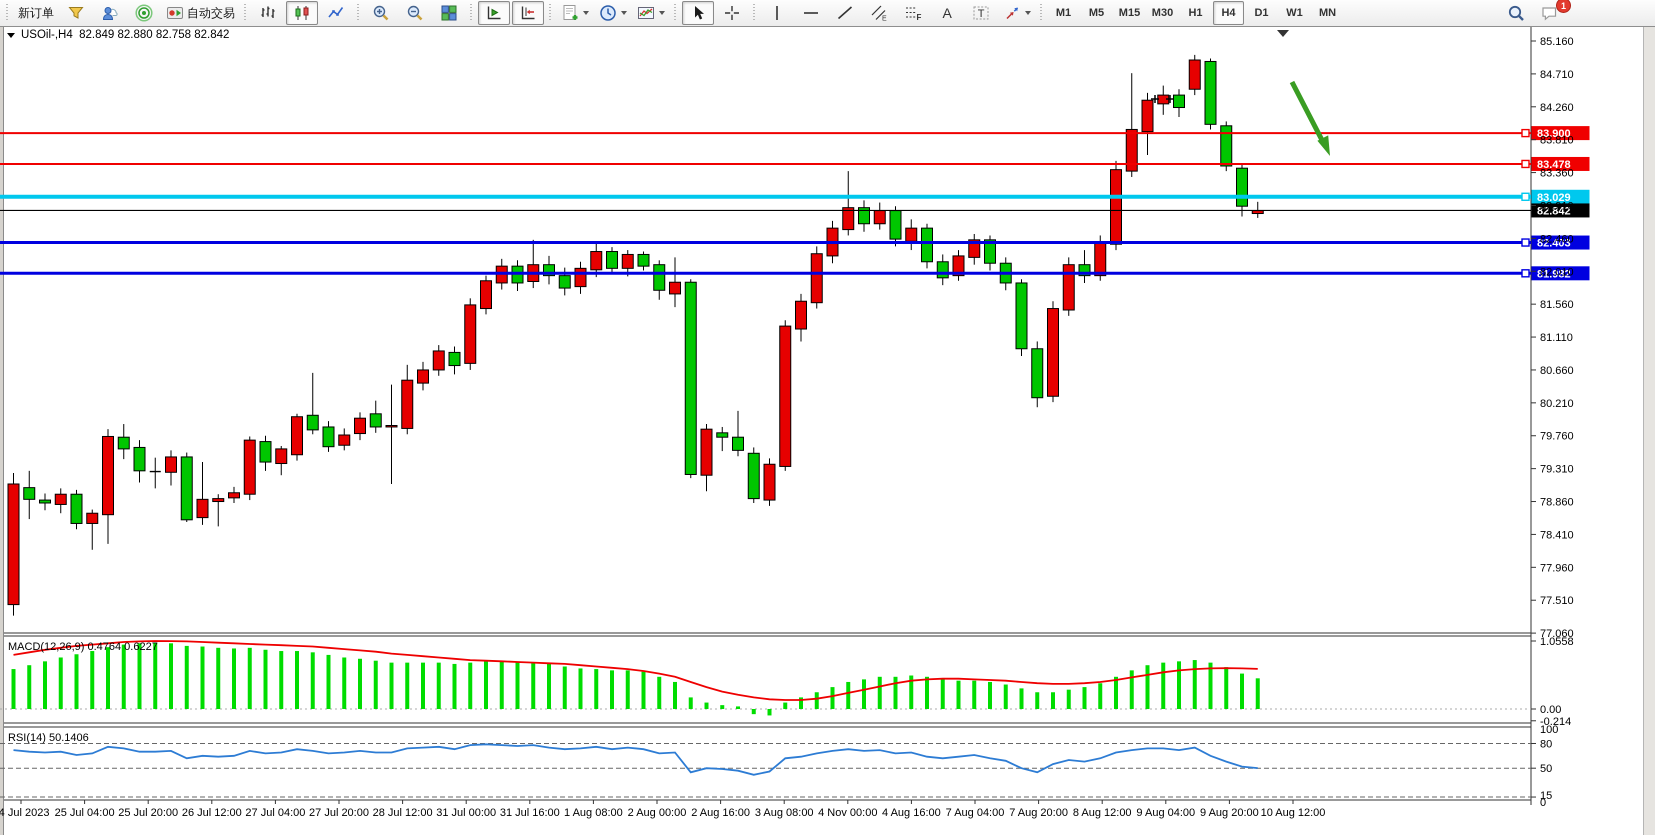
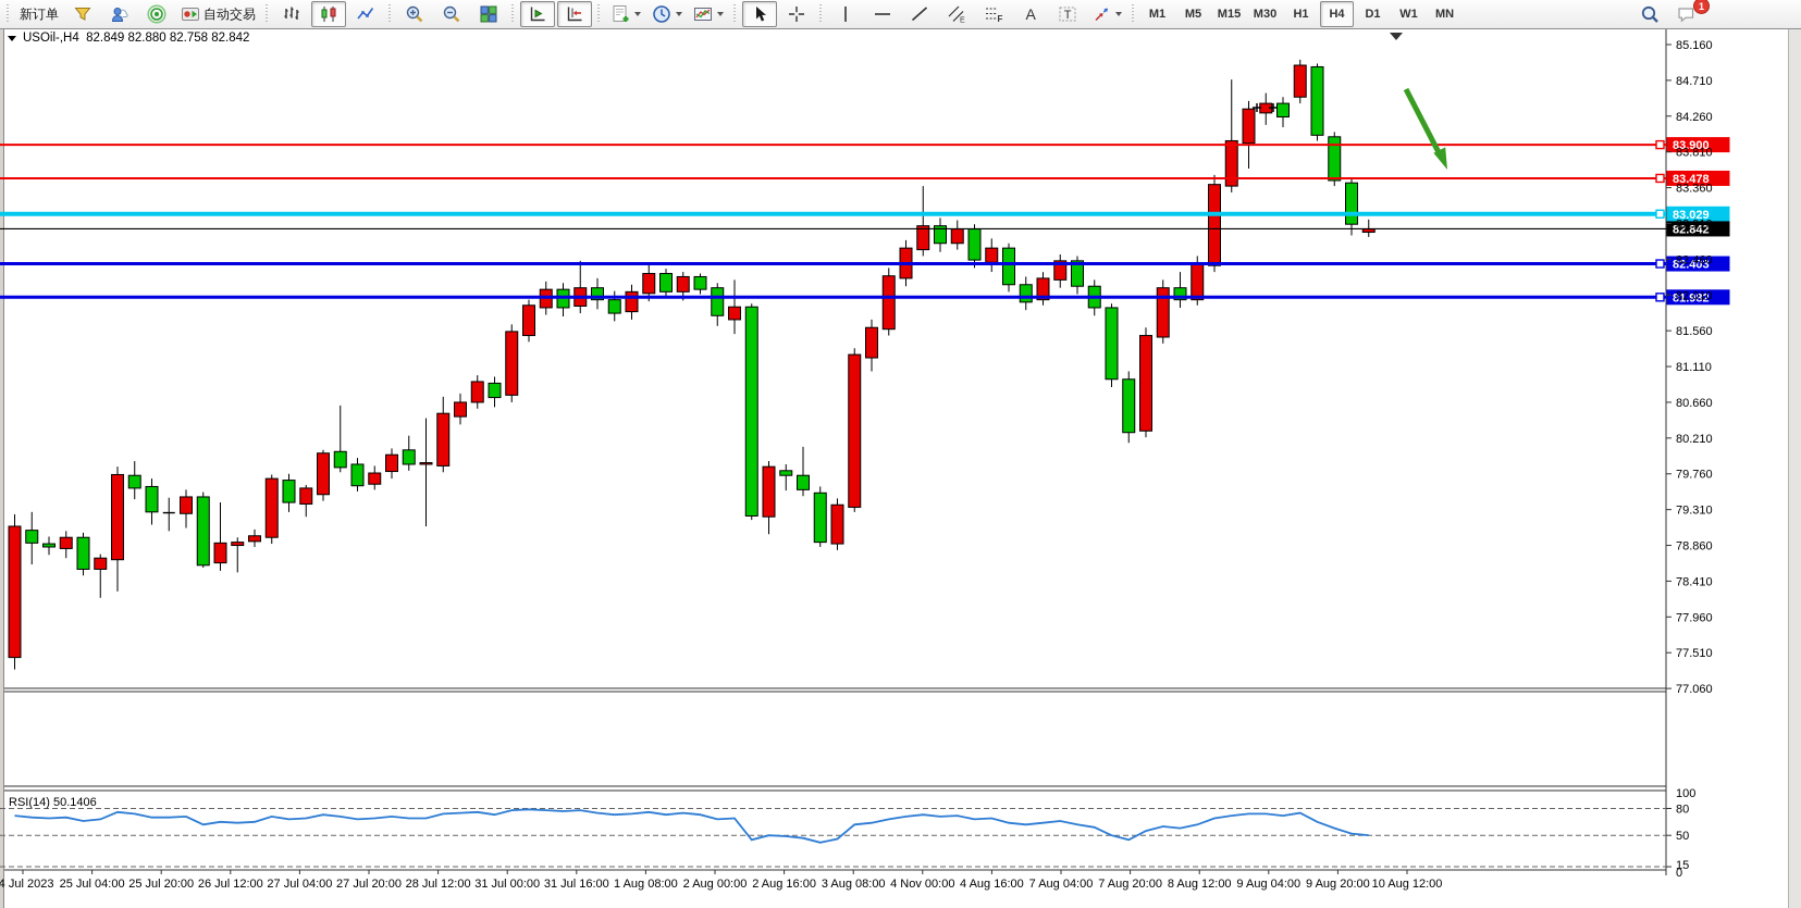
  新订单
  自动交易
  F
  A
  T
  M1
  M5
  M15
  M30
  H1
  H4
  D1
  W1
  MN
  1
  USOil-,H4 82.849 82.880 82.758 82.842
  83.900
  83.478
  83.029
  82.403
  81.982
  82.842
  85.160
  84.710
  84.260
  83.810
  83.360
  82.910
  82.460
  82.010
  81.560
  81.110
  80.660
  80.210
  79.760
  79.310
  78.860
  78.410
  77.960
  77.510
  77.060
- MACD(12,26,9) 0.4764 0.6227
- 1.0558
- 0.00
- -0.214
  RSI(14) 50.1406
  100
  80
  50
  15
  0
  4 Jul 2023
  25 Jul 04:00
  25 Jul 20:00
  26 Jul 12:00
  27 Jul 04:00
  27 Jul 20:00
  28 Jul 12:00
  31 Jul 00:00
  31 Jul 16:00
  1 Aug 08:00
  2 Aug 00:00
  2 Aug 16:00
  3 Aug 08:00
  4 Nov 00:00
  4 Aug 16:00
  7 Aug 04:00
  7 Aug 20:00
  8 Aug 12:00
  9 Aug 04:00
  9 Aug 20:00
  10 Aug 12:00
